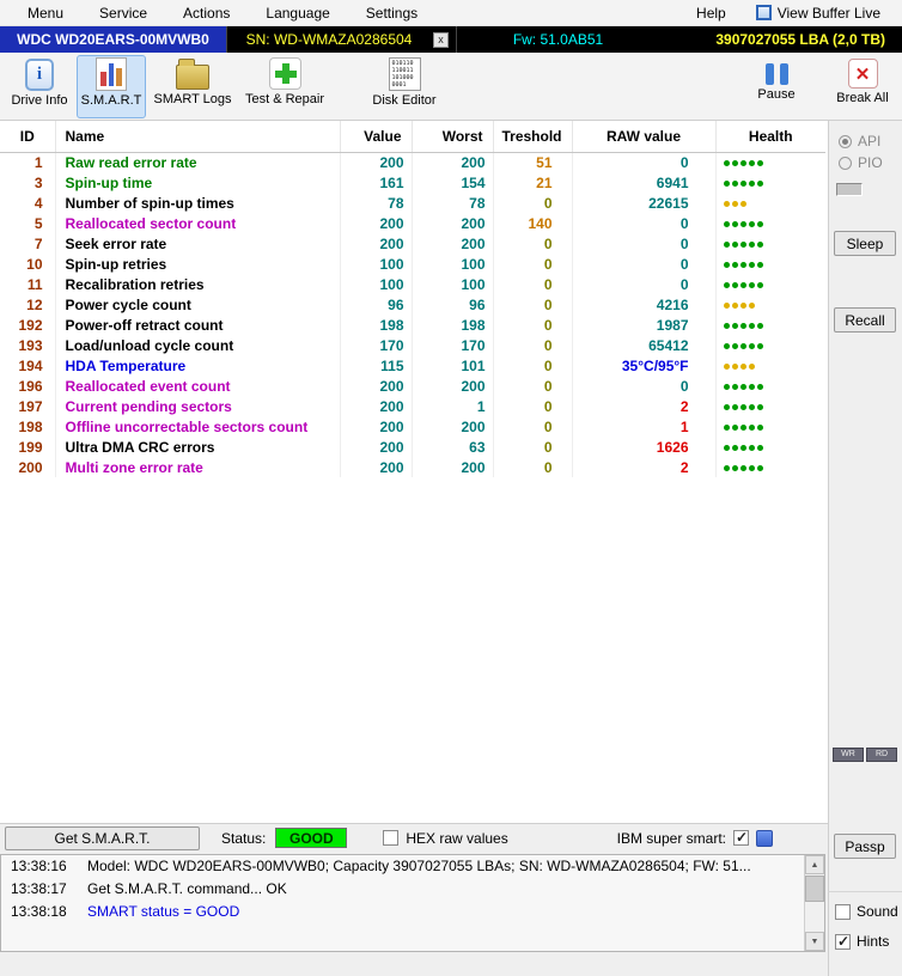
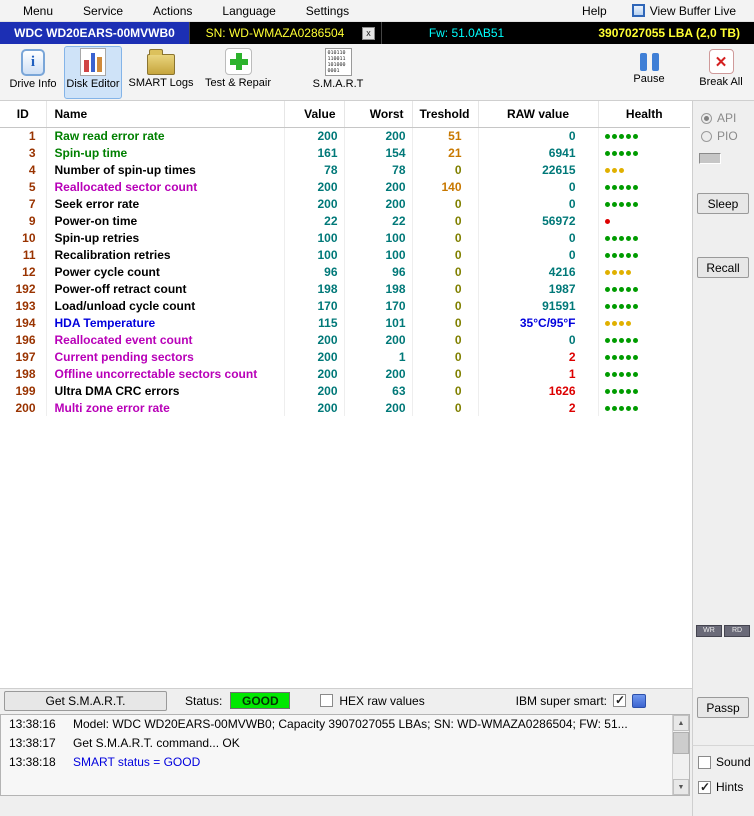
  Menu
  Service
  Actions
  Language
  Settings
  Help
  View Buffer Live
  WDC WD20EARS-00MVWB0
  SN: WD-WMAZA0286504
  x
  Fw: 51.0AB51
  3907027055 LBA (2,0 TB)
  i
  Drive Info
- S.M.A.R.T
+ Disk Editor
  SMART Logs
  Test & Repair
- Disk Editor
+ S.M.A.R.T
  Pause
  ✕
  Break All
  ID	Name	Value	Worst	Treshold	RAW value	Health
  1	Raw read error rate	200	200	51	0
  3	Spin-up time	161	154	21	6941
  4	Number of spin-up times	78	78	0	22615
  5	Reallocated sector count	200	200	140	0
  7	Seek error rate	200	200	0	0
+ 9	Power-on time	22	22	0	56972
  10	Spin-up retries	100	100	0	0
  11	Recalibration retries	100	100	0	0
  12	Power cycle count	96	96	0	4216
  192	Power-off retract count	198	198	0	1987
- 193	Load/unload cycle count	170	170	0	65412
+ 193	Load/unload cycle count	170	170	0	91591
  194	HDA Temperature	115	101	0	35°C/95°F
  196	Reallocated event count	200	200	0	0
  197	Current pending sectors	200	1	0	2
  198	Offline uncorrectable sectors count	200	200	0	1
  199	Ultra DMA CRC errors	200	63	0	1626
  200	Multi zone error rate	200	200	0	2
  API
  PIO
  Sleep
  Recall
  Passp
  Get S.M.A.R.T.
  Status:
  GOOD
  HEX raw values
  IBM super smart:
  13:38:16
  Model: WDC WD20EARS-00MVWB0; Capacity 3907027055 LBAs; SN: WD-WMAZA0286504; FW: 51...
  13:38:17
  Get S.M.A.R.T. command... OK
  13:38:18
  SMART status = GOOD
  Sound
  Hints
